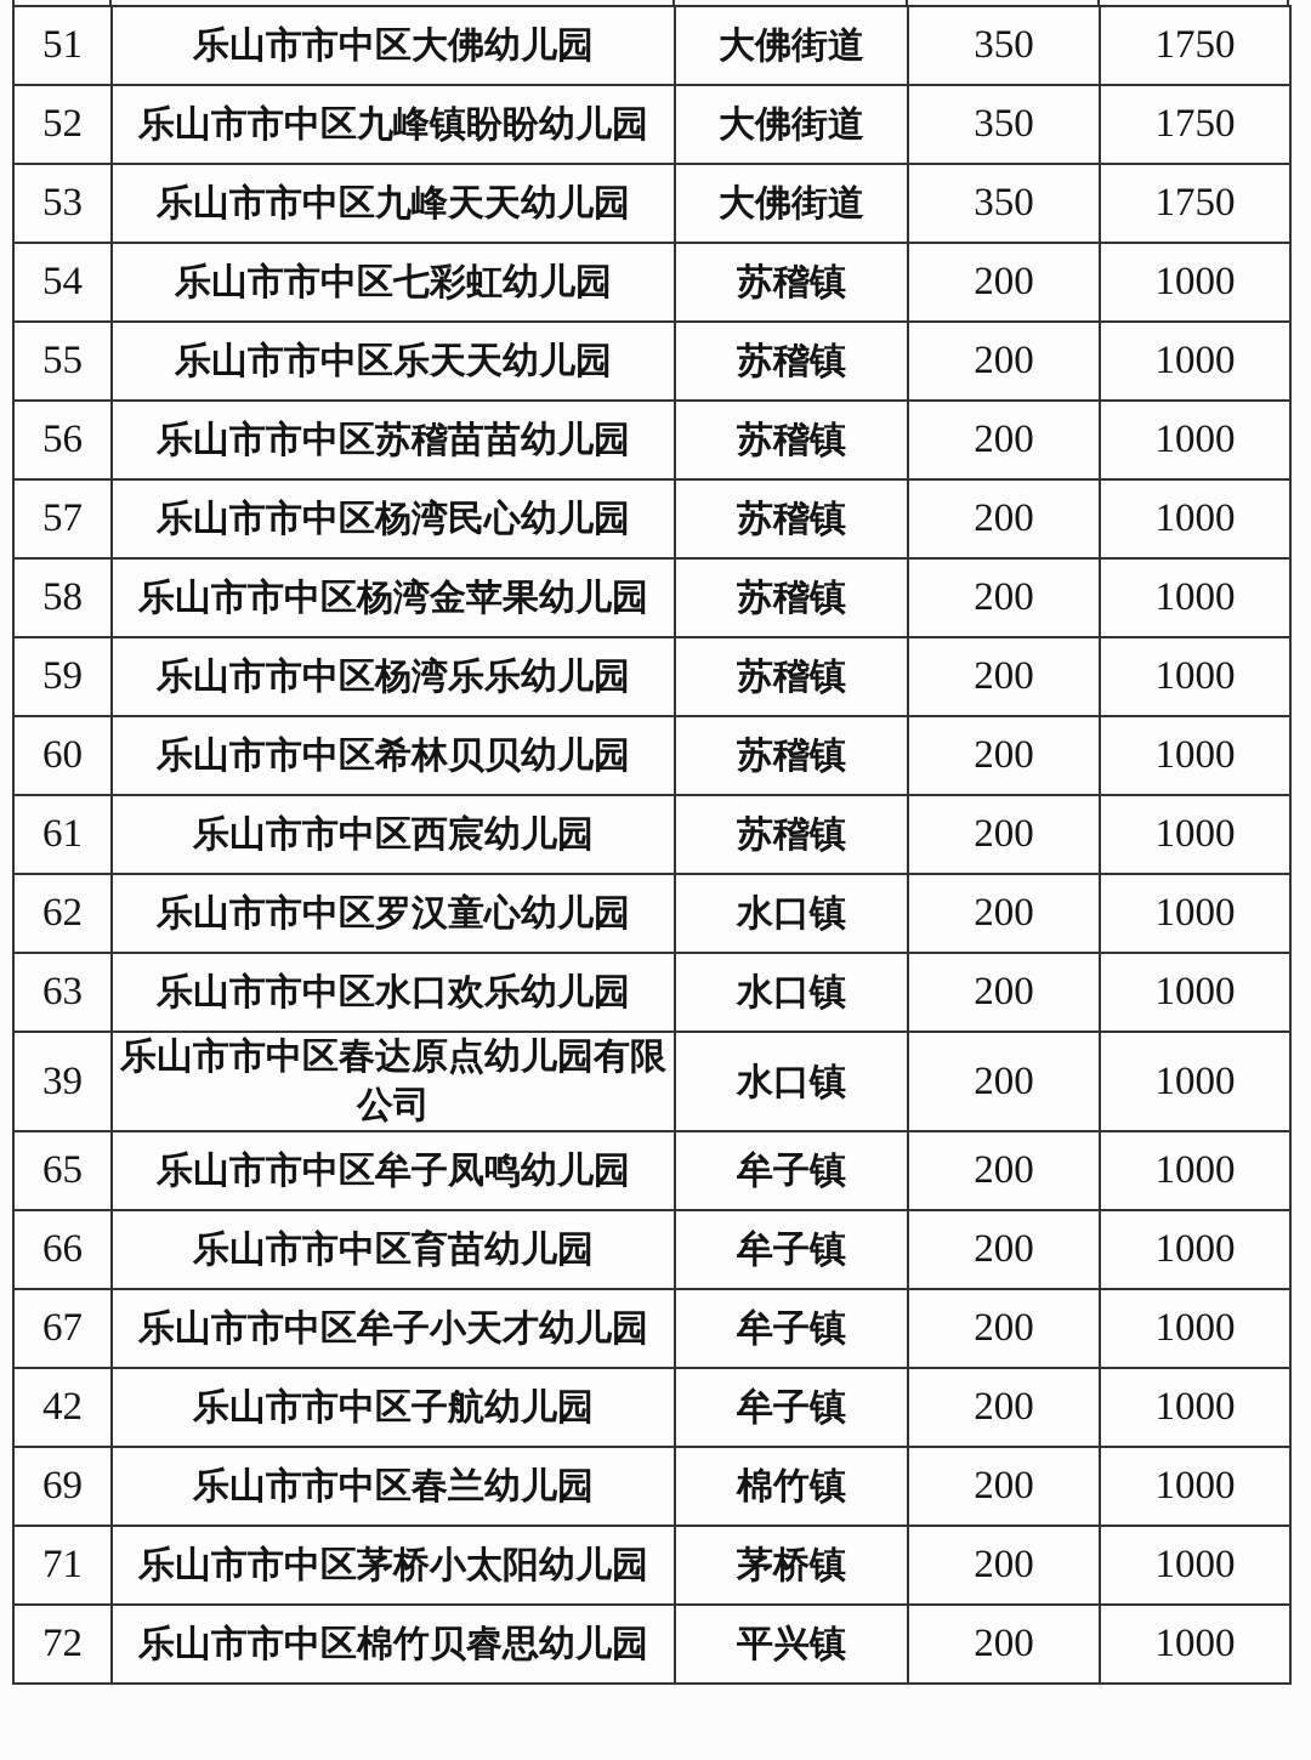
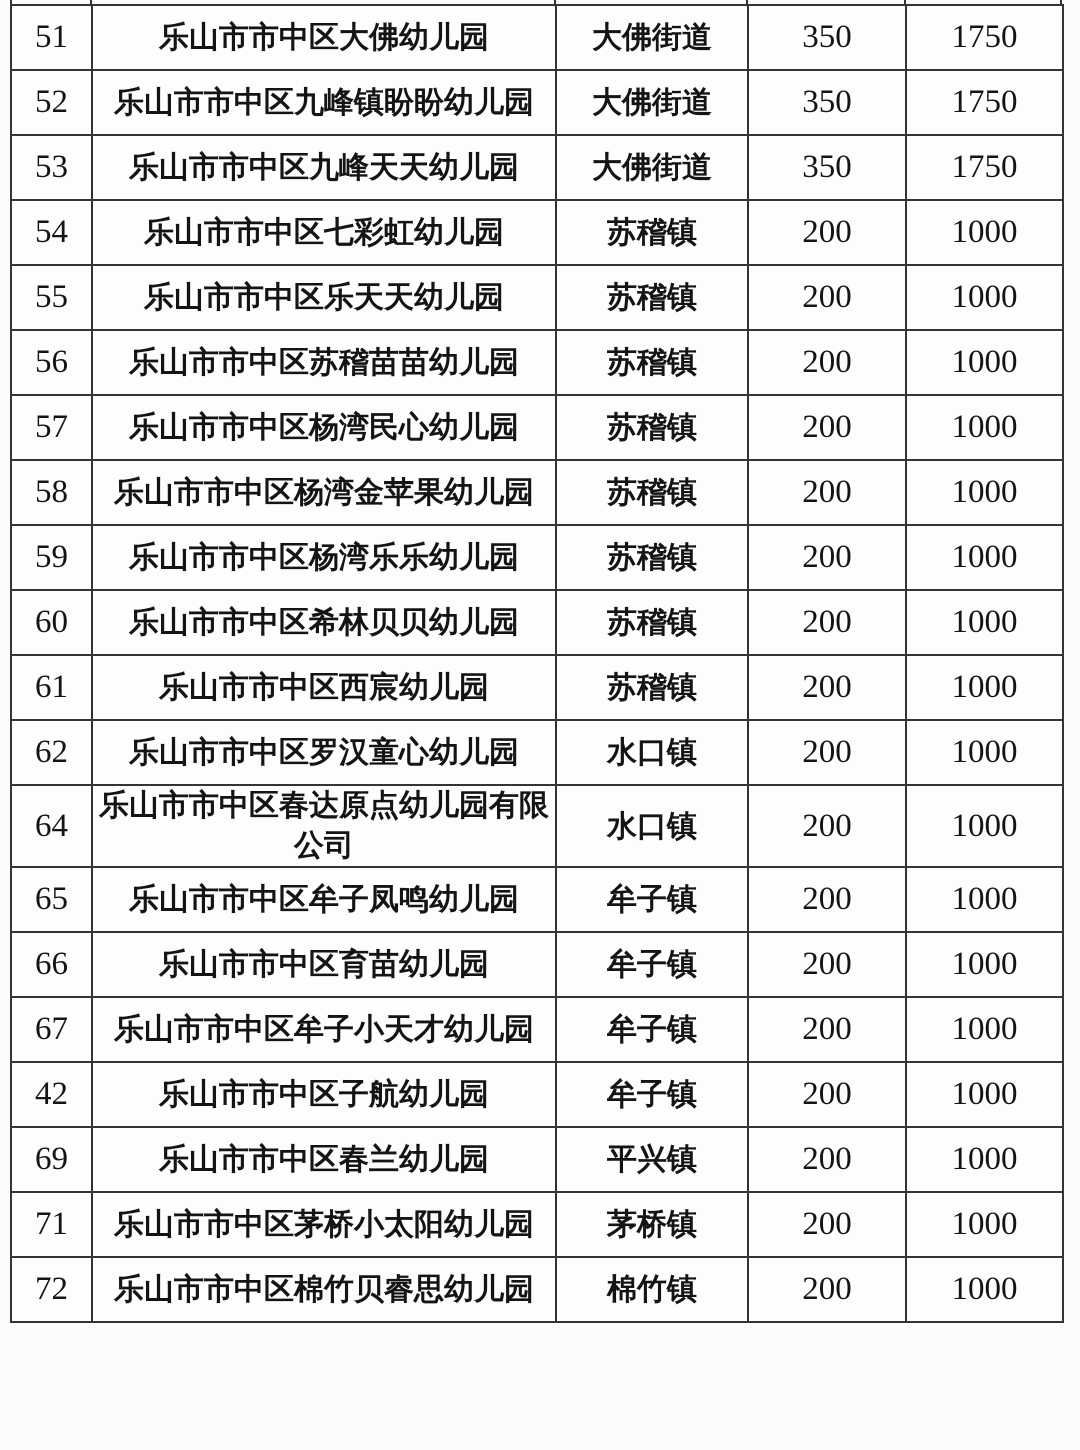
  51	乐山市市中区大佛幼儿园	大佛街道	350	1750
  52	乐山市市中区九峰镇盼盼幼儿园	大佛街道	350	1750
  53	乐山市市中区九峰天天幼儿园	大佛街道	350	1750
  54	乐山市市中区七彩虹幼儿园	苏稽镇	200	1000
  55	乐山市市中区乐天天幼儿园	苏稽镇	200	1000
  56	乐山市市中区苏稽苗苗幼儿园	苏稽镇	200	1000
  57	乐山市市中区杨湾民心幼儿园	苏稽镇	200	1000
  58	乐山市市中区杨湾金苹果幼儿园	苏稽镇	200	1000
  59	乐山市市中区杨湾乐乐幼儿园	苏稽镇	200	1000
  60	乐山市市中区希林贝贝幼儿园	苏稽镇	200	1000
  61	乐山市市中区西宸幼儿园	苏稽镇	200	1000
  62	乐山市市中区罗汉童心幼儿园	水口镇	200	1000
- 63	乐山市市中区水口欢乐幼儿园	水口镇	200	1000
- 39	乐山市市中区春达原点幼儿园有限公司	水口镇	200	1000
+ 64	乐山市市中区春达原点幼儿园有限公司	水口镇	200	1000
  65	乐山市市中区牟子凤鸣幼儿园	牟子镇	200	1000
  66	乐山市市中区育苗幼儿园	牟子镇	200	1000
  67	乐山市市中区牟子小天才幼儿园	牟子镇	200	1000
  42	乐山市市中区子航幼儿园	牟子镇	200	1000
- 69	乐山市市中区春兰幼儿园	棉竹镇	200	1000
+ 69	乐山市市中区春兰幼儿园	平兴镇	200	1000
  71	乐山市市中区茅桥小太阳幼儿园	茅桥镇	200	1000
- 72	乐山市市中区棉竹贝睿思幼儿园	平兴镇	200	1000
+ 72	乐山市市中区棉竹贝睿思幼儿园	棉竹镇	200	1000
